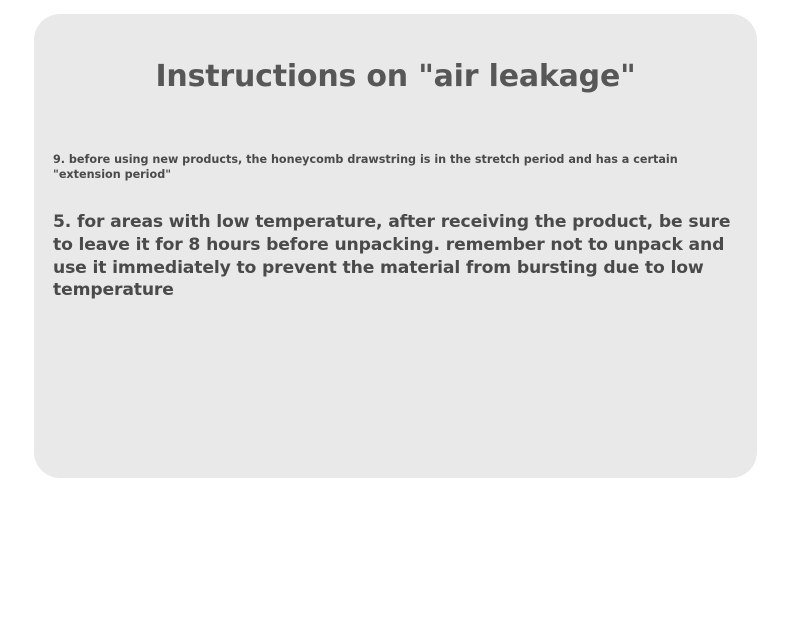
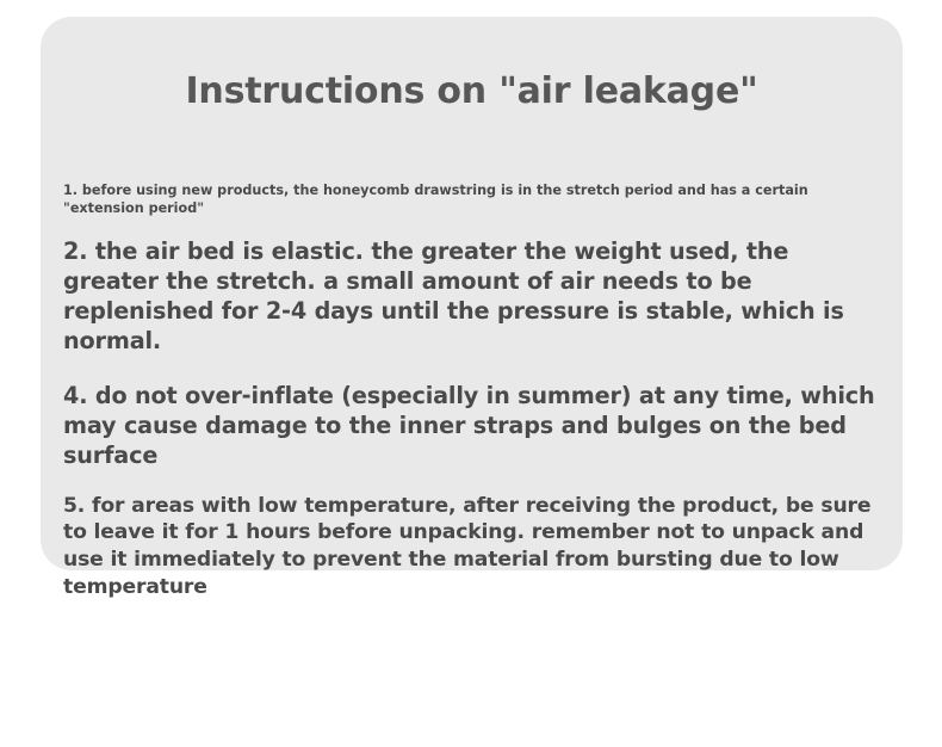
  Instructions on "air leakage"
- 9. before using new products, the honeycomb drawstring is in the stretch period and has a certain "extension period"
+ 1. before using new products, the honeycomb drawstring is in the stretch period and has a certain "extension period"
+ 2. the air bed is elastic. the greater the weight used, the greater the stretch. a small amount of air needs to be replenished for 2-4 days until the pressure is stable, which is normal.
+ 4. do not over-inflate (especially in summer) at any time, which may cause damage to the inner straps and bulges on the bed surface
- 5. for areas with low temperature, after receiving the product, be sure to leave it for 8 hours before unpacking. remember not to unpack and use it immediately to prevent the material from bursting due to low temperature
+ 5. for areas with low temperature, after receiving the product, be sure to leave it for 1 hours before unpacking. remember not to unpack and use it immediately to prevent the material from bursting due to low temperature
